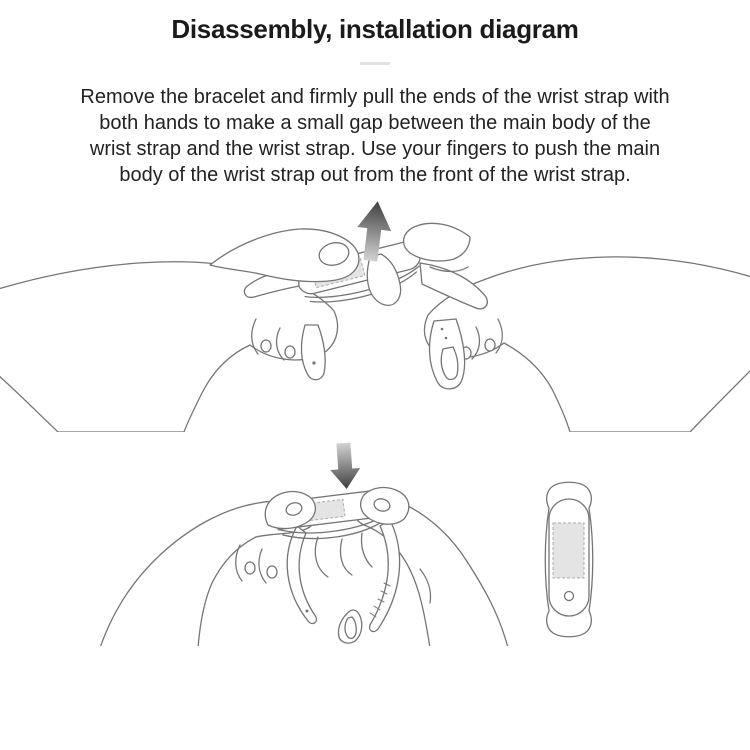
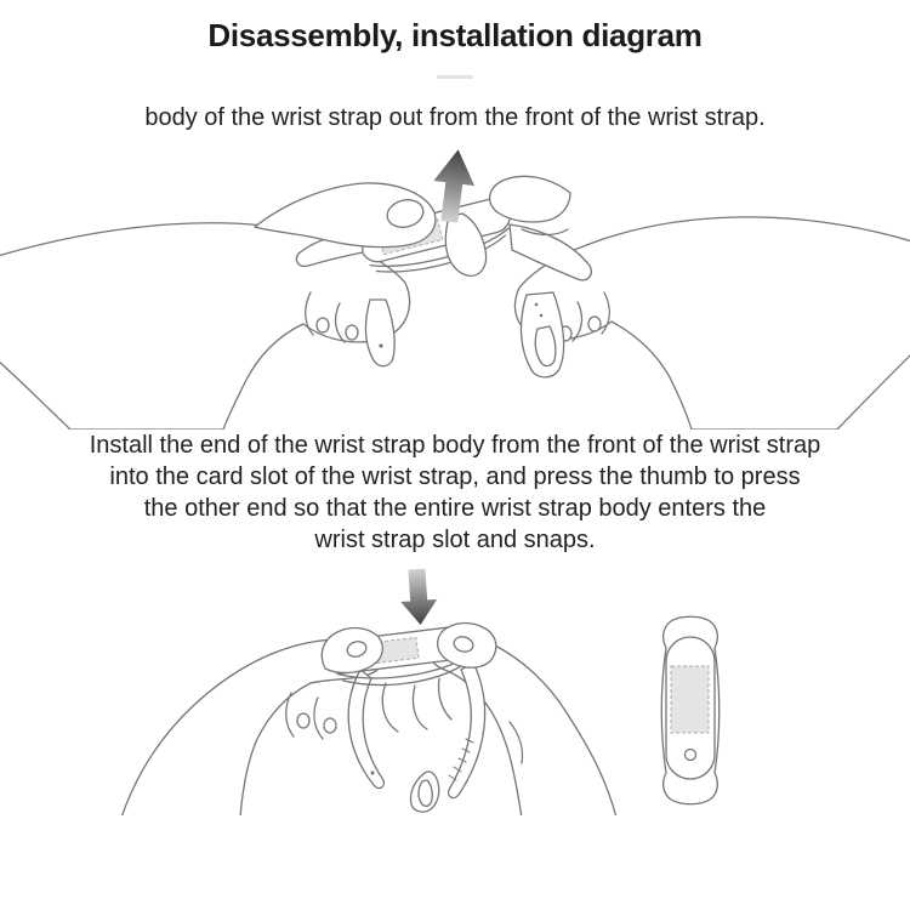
  Disassembly, installation diagram
- Remove the bracelet and firmly pull the ends of the wrist strap with
- both hands to make a small gap between the main body of the
- wrist strap and the wrist strap. Use your fingers to push the main
  body of the wrist strap out from the front of the wrist strap.
+ Install the end of the wrist strap body from the front of the wrist strap
+ into the card slot of the wrist strap, and press the thumb to press
+ the other end so that the entire wrist strap body enters the
+ wrist strap slot and snaps.
